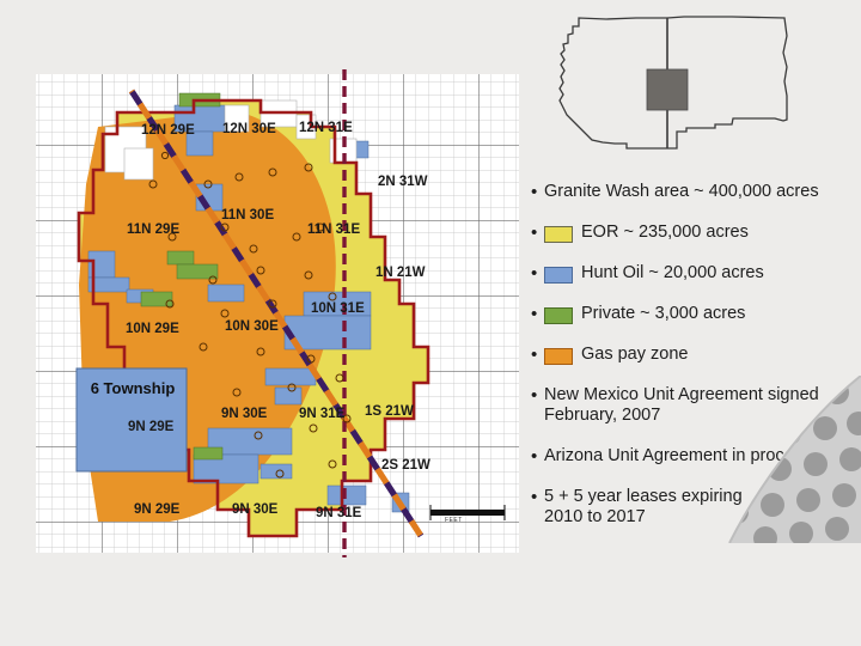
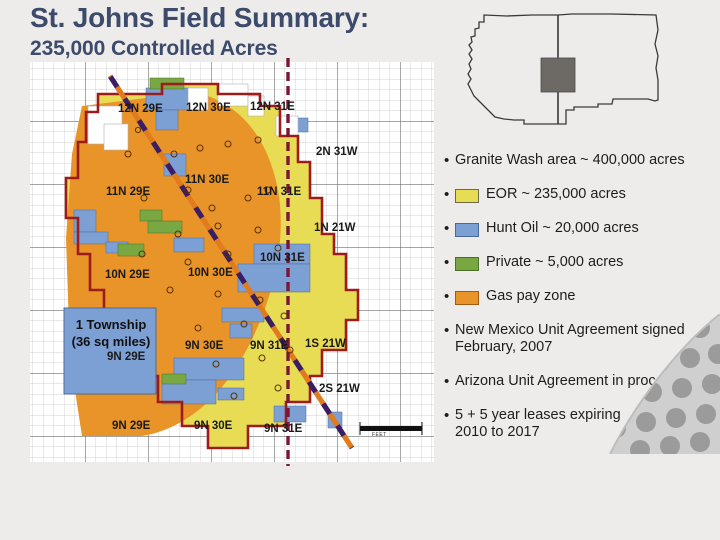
+ St. Johns Field Summary:
+ 235,000 Controlled Acres
  12N 29E
  12N 30E
  12N 31E
  2N 31W
  11N 29E
  11N 30E
  11N 31E
  1N 21W
  10N 29E
  10N 30E
  10N 31E
  9N 29E
  9N 30E
  9N 31E
  1S 21W
  2S 21W
  9N 29E
  9N 30E
  9N 31E
- 6 Township
+ 1 Township
+ (36 sq miles)
  •
  Granite Wash area ~ 400,000 acres
  •
  EOR ~ 235,000 acres
  •
  Hunt Oil ~ 20,000 acres
  •
- Private ~ 3,000 acres
+ Private ~ 5,000 acres
  •
  Gas pay zone
  •
  New Mexico Unit Agreement signed
  February, 2007
  •
  Arizona Unit Agreement in proc
  •
  5 + 5 year leases expiring
  2010 to 2017
